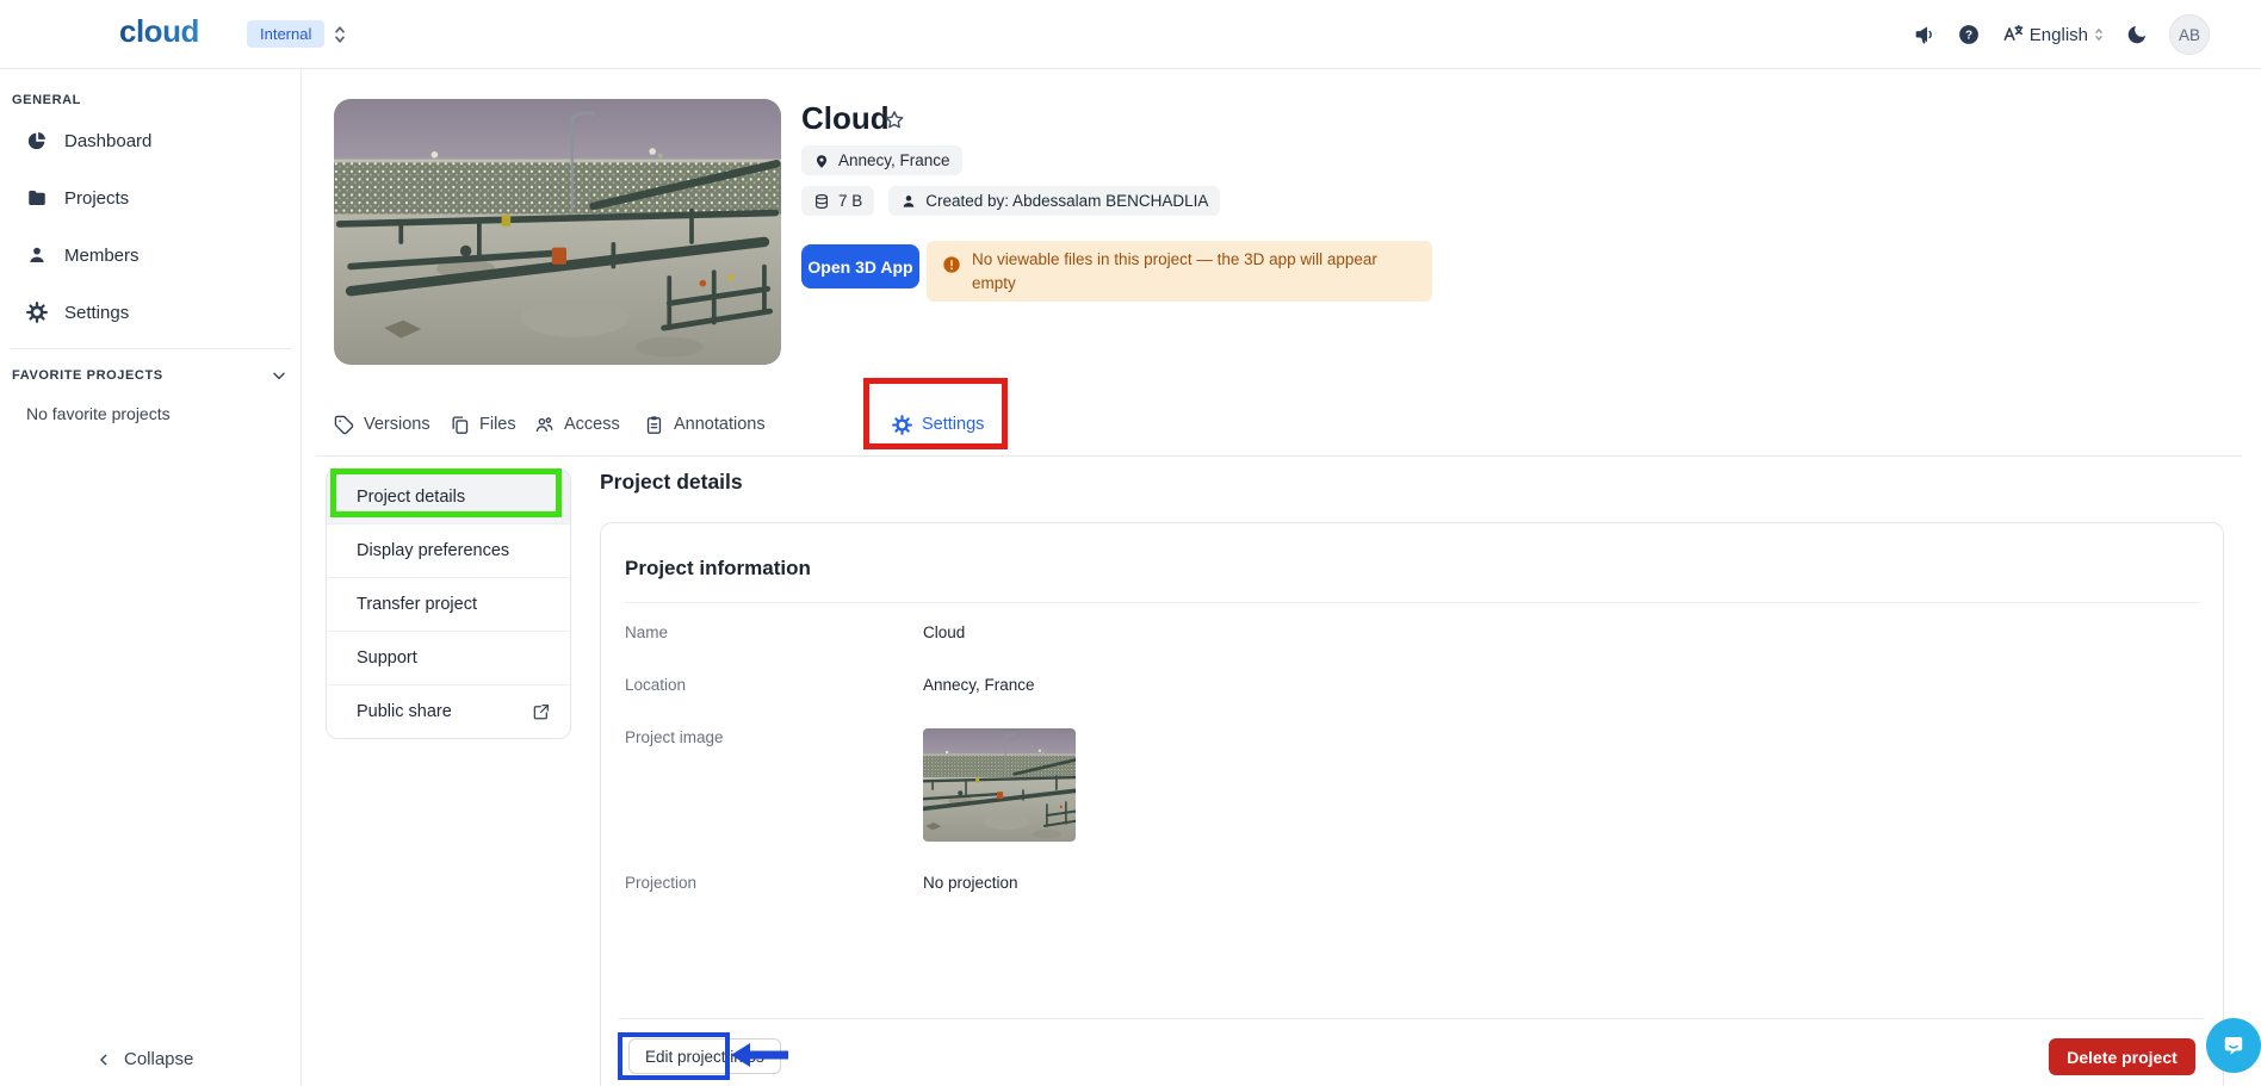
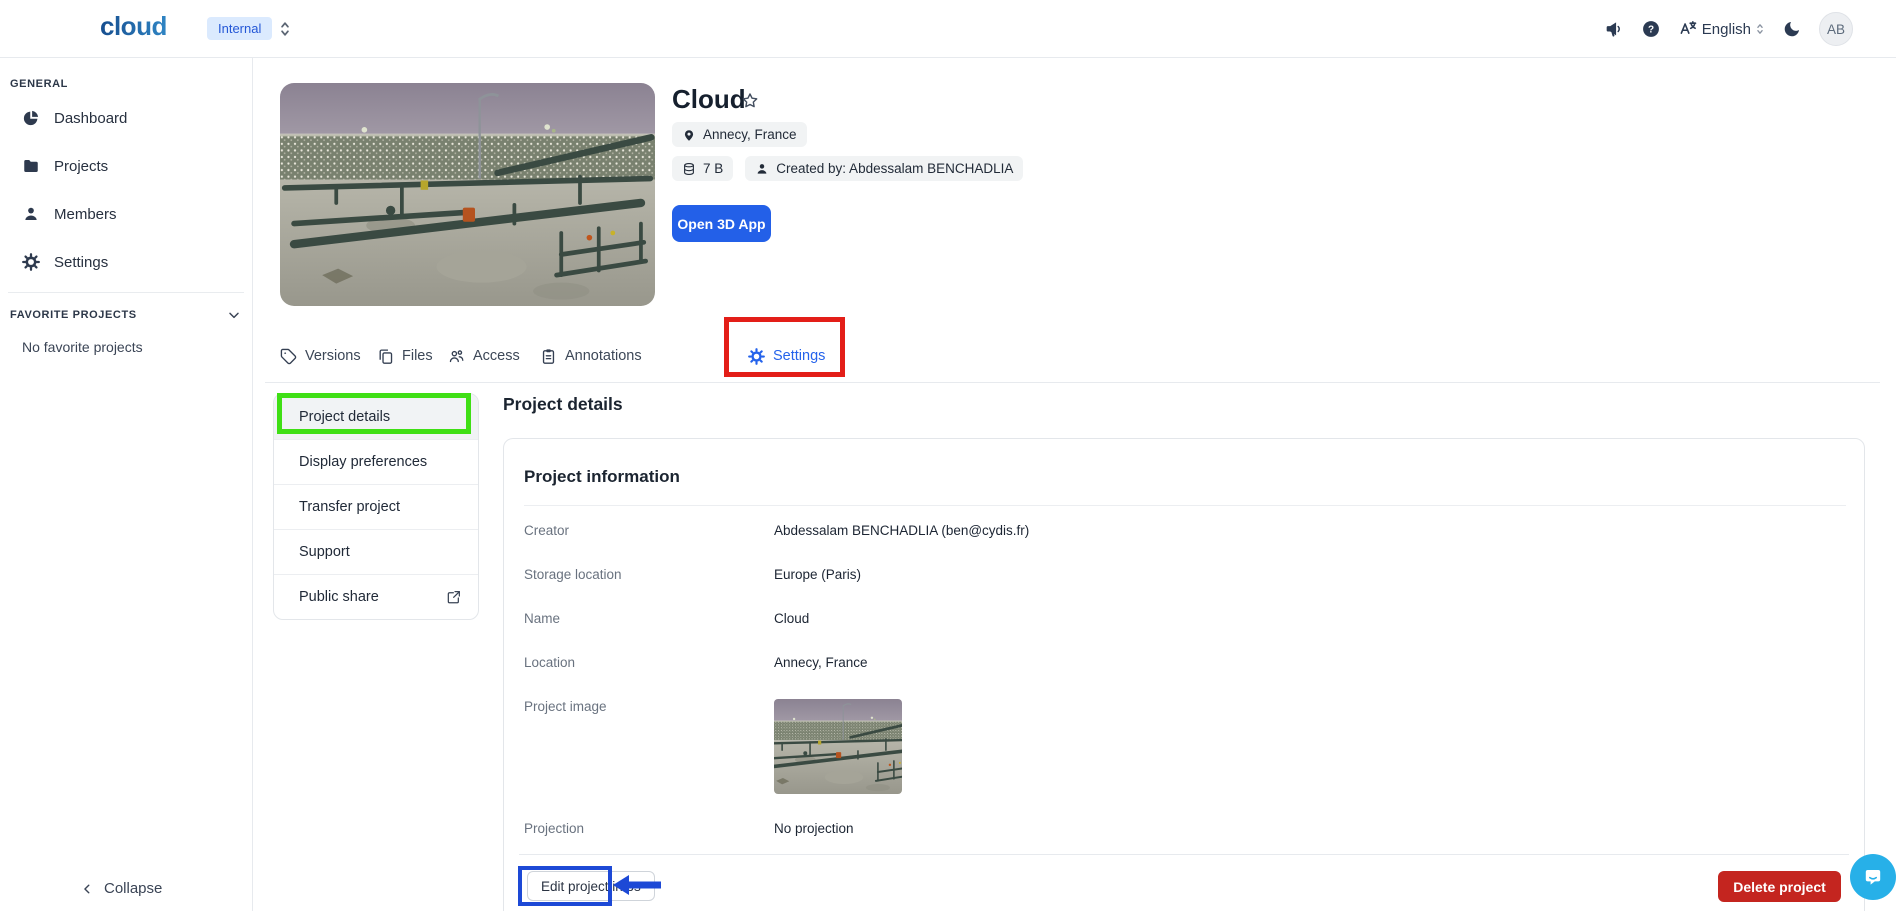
  cloud
  Internal
  ?
  English
  AB
  GENERAL
  Dashboard
  Projects
  Members
  Settings
  FAVORITE PROJECTS
  No favorite projects
  Collapse
  Cloud
  Annecy, France
  7 B
  Created by: Abdessalam BENCHADLIA
  Open 3D App
- No viewable files in this project — the 3D app will appear empty
  Versions
  Files
  Access
  Annotations
  Settings
  Project details
  Display preferences
  Transfer project
  Support
  Public share
  Project details
  Project information
+ Creator
+ Abdessalam BENCHADLIA (ben@cydis.fr)
+ Storage location
+ Europe (Paris)
  Name
  Cloud
  Location
  Annecy, France
  Project image
  Projection
  No projection
  Edit project i
  Delete project
